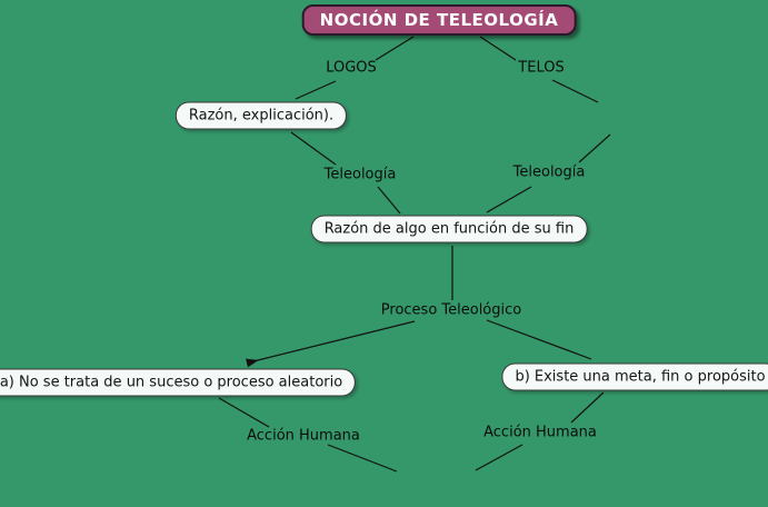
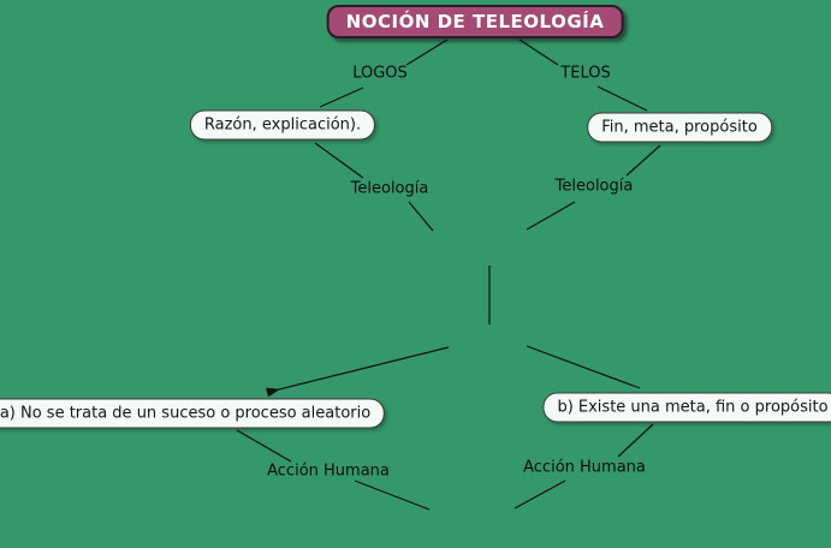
  NOCIÓN DE TELEOLOGÍA
  LOGOS
  TELOS
  Razón, explicación).
+ Fin, meta, propósito
  Teleología
  Teleología
- Razón de algo en función de su fin
- Proceso Teleológico
  a) No se trata de un suceso o proceso aleatorio
  b) Existe una meta, fin o propósito
  Acción Humana
  Acción Humana
